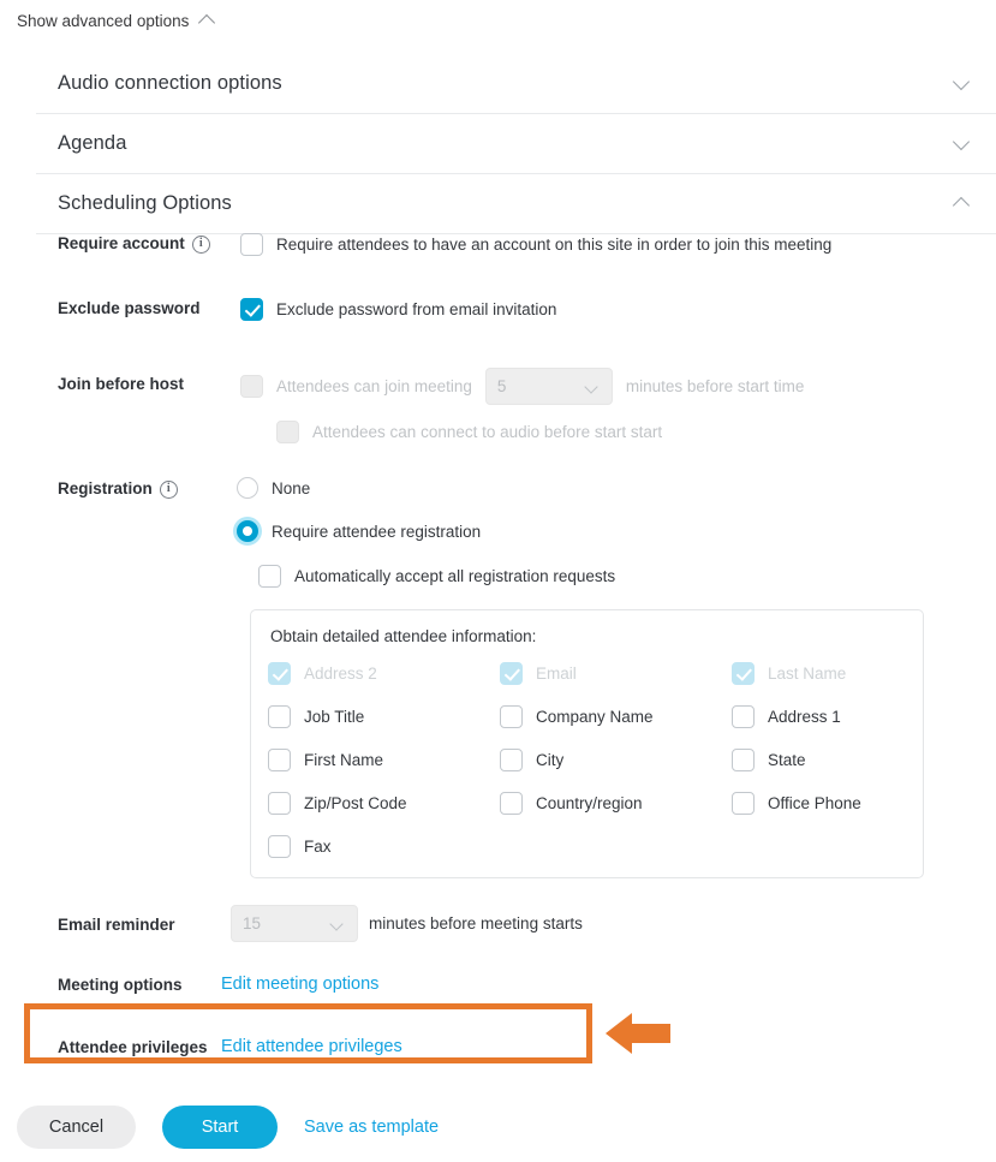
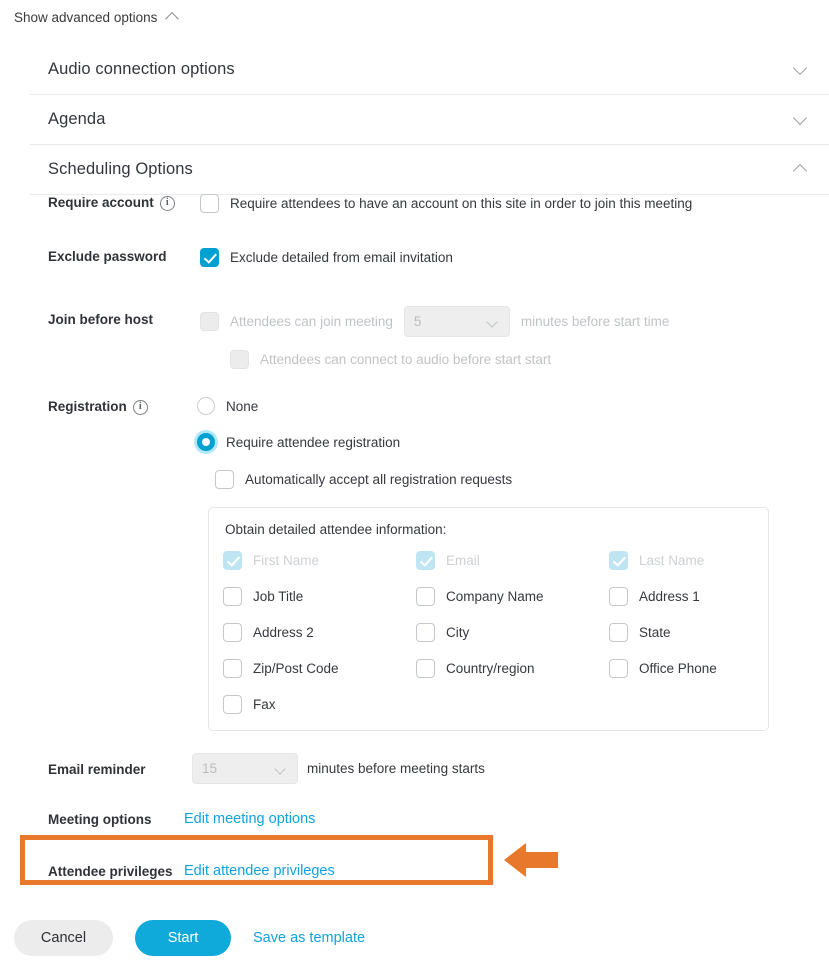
  Show advanced options
  Audio connection options
  Agenda
  Scheduling Options
  Require account
  Require attendees to have an account on this site in order to join this meeting
  Exclude password
- Exclude password from email invitation
+ Exclude detailed from email invitation
  Join before host
  Attendees can join meeting
  5
  minutes before start time
  Attendees can connect to audio before start start
  Registration
  None
  Require attendee registration
  Automatically accept all registration requests
  Obtain detailed attendee information:
- Address 2
+ First Name
  Email
  Last Name
  Job Title
  Company Name
  Address 1
- First Name
+ Address 2
  City
  State
  Zip/Post Code
  Country/region
  Office Phone
  Fax
  Email reminder
  15
  minutes before meeting starts
  Meeting options
  Edit meeting options
  Attendee privileges
  Edit attendee privileges
  Cancel
  Start
  Save as template
